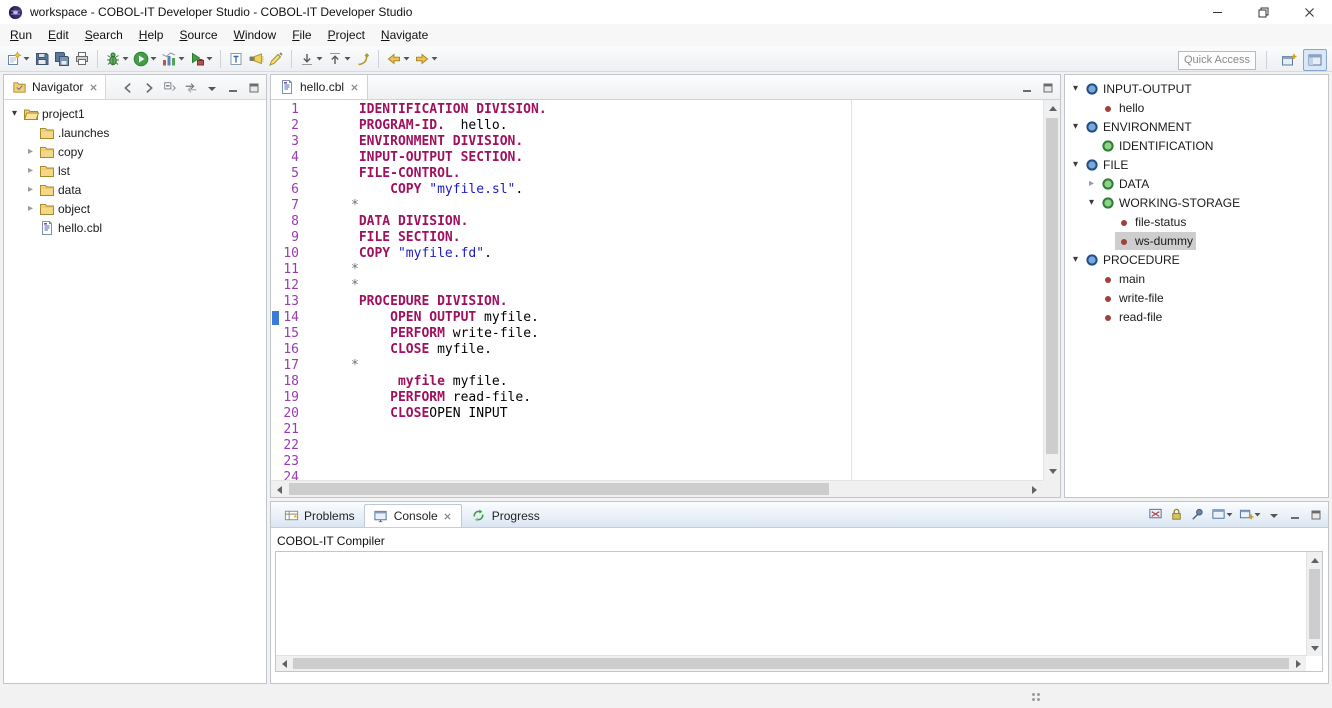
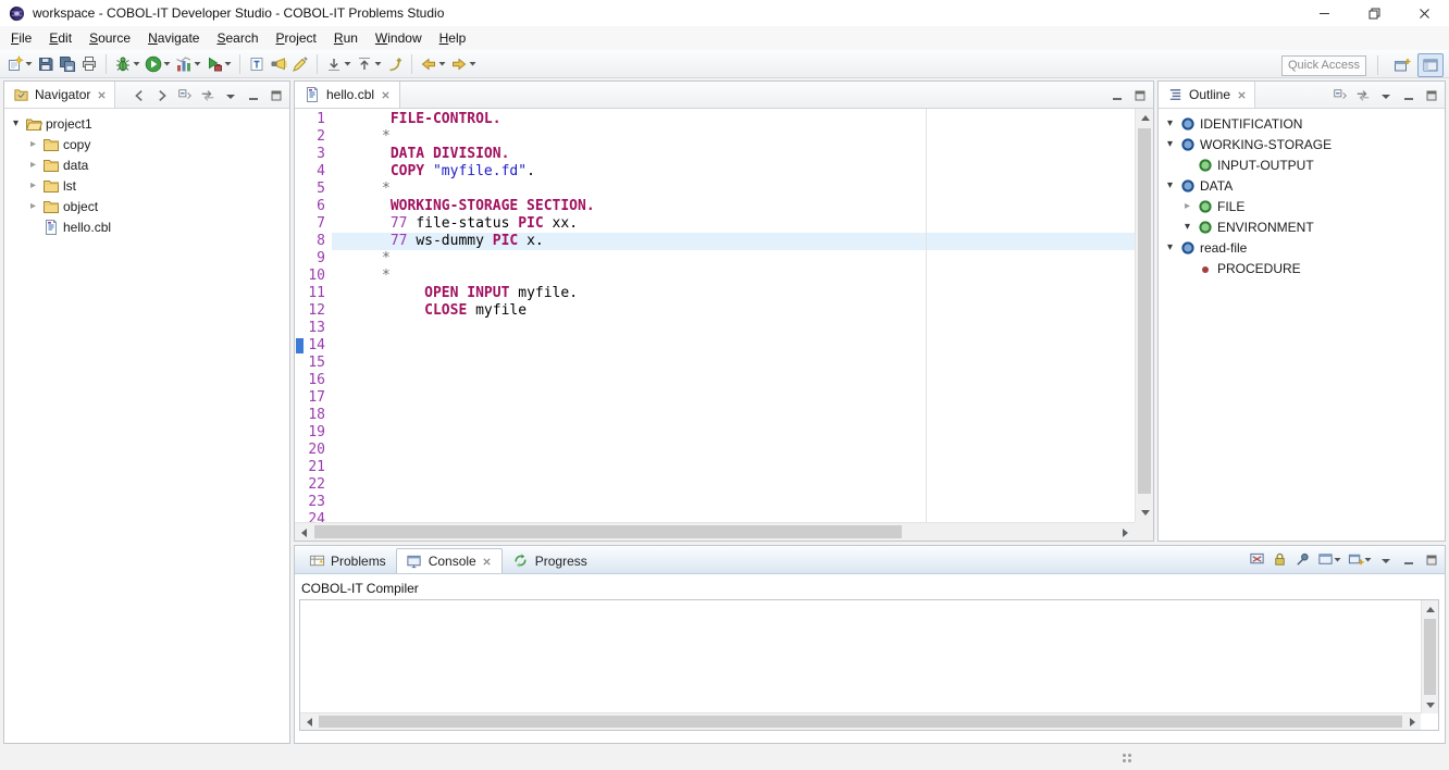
- workspace - COBOL-IT Developer Studio - COBOL-IT Developer Studio
+ workspace - COBOL-IT Developer Studio - COBOL-IT Problems Studio
- Run
+ File
  Edit
- Search
+ Source
- Help
+ Navigate
- Source
+ Search
- Window
+ Project
- File
+ Run
- Project
+ Window
- Navigate
+ Help
  Quick Access
  Navigator
  ▾
  project1
- .launches
  ▸
  copy
  ▸
- lst
+ data
  ▸
- data
+ lst
  ▸
  object
  hello.cbl
  hello.cbl
  1
  2
  3
  4
  5
  6
  7
  8
  9
  10
  11
  12
  13
  14
  15
  16
  17
  18
  19
  20
  21
  22
  23
  24
- IDENTIFICATION DIVISION.
- PROGRAM-ID. hello.
- ENVIRONMENT DIVISION.
- INPUT-OUTPUT SECTION.
  FILE-CONTROL.
- COPY "myfile.sl".
  *
  DATA DIVISION.
- FILE SECTION.
  COPY "myfile.fd".
  *
+ WORKING-STORAGE SECTION.
+ 77 file-status PIC xx.
+ 77 ws-dummy PIC x.
  *
- PROCEDURE DIVISION.
- OPEN OUTPUT myfile.
- PERFORM write-file.
- CLOSE myfile.
  *
- myfile myfile.
+ OPEN INPUT myfile.
- PERFORM read-file.
- CLOSEOPEN INPUT
+ CLOSE myfile
+ Outline
  ▾
- INPUT-OUTPUT
+ IDENTIFICATION
- hello
  ▾
- ENVIRONMENT
+ WORKING-STORAGE
- IDENTIFICATION
+ INPUT-OUTPUT
  ▾
- FILE
+ DATA
  ▸
- DATA
+ FILE
  ▾
- WORKING-STORAGE
+ ENVIRONMENT
- file-status
- ws-dummy
  ▾
- PROCEDURE
+ read-file
- main
- write-file
- read-file
+ PROCEDURE
  Problems
  Console
  Progress
  COBOL-IT Compiler
